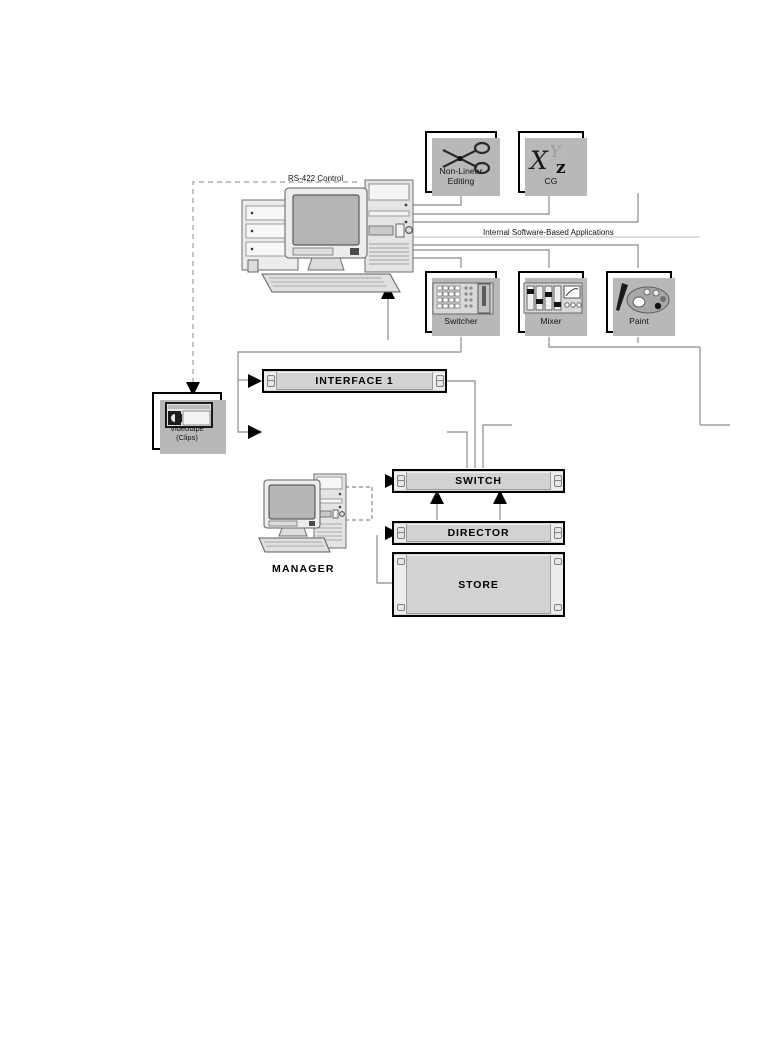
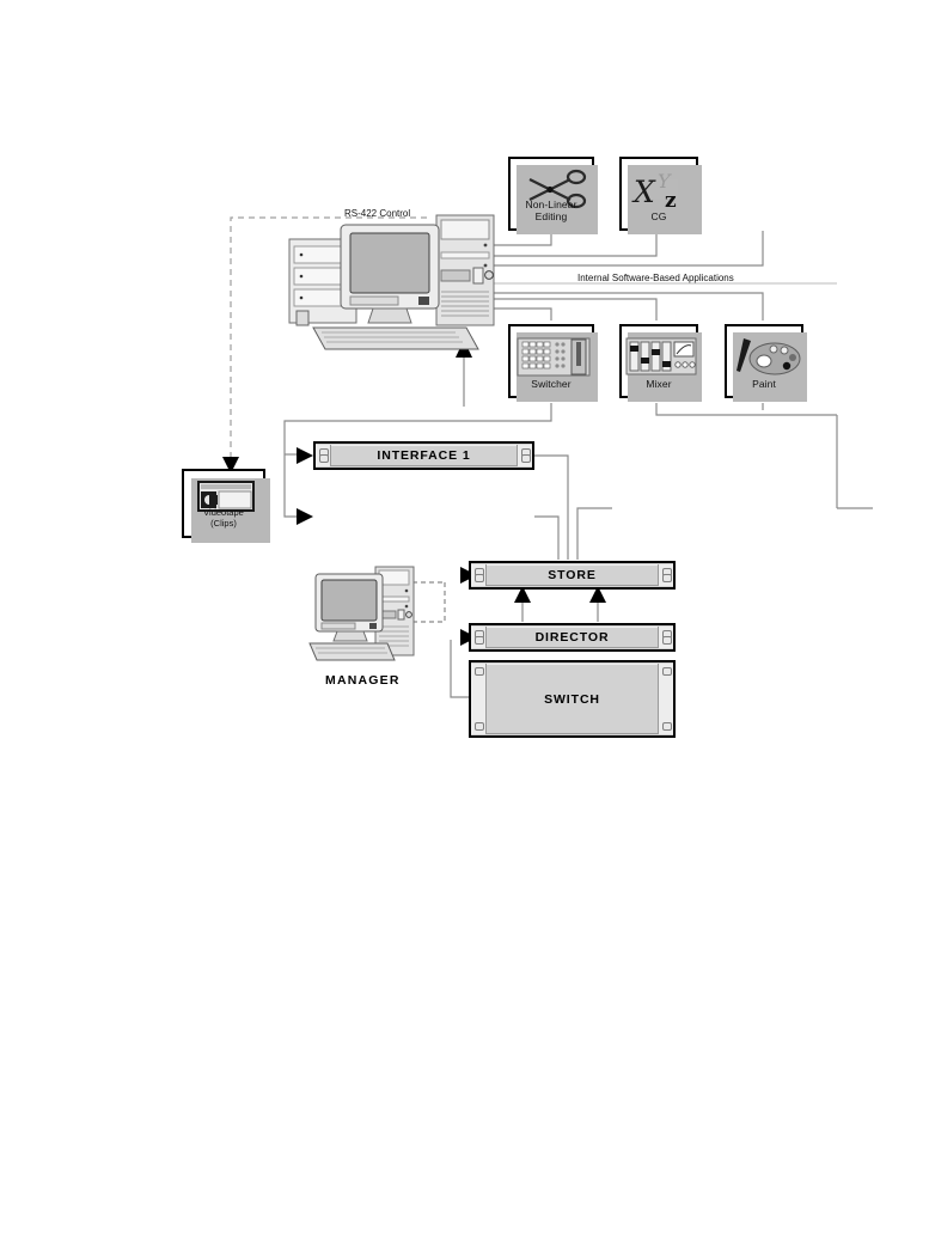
  Non-Linear Editing
  X
  Y
  z
  CG
  Switcher
  Mixer
  Paint
  RS-422 Control
  Internal Software-Based Applications
  MANAGER
  Videotape
  (Clips)
  INTERFACE 1
- SWITCH
+ STORE
  DIRECTOR
- STORE
+ SWITCH
